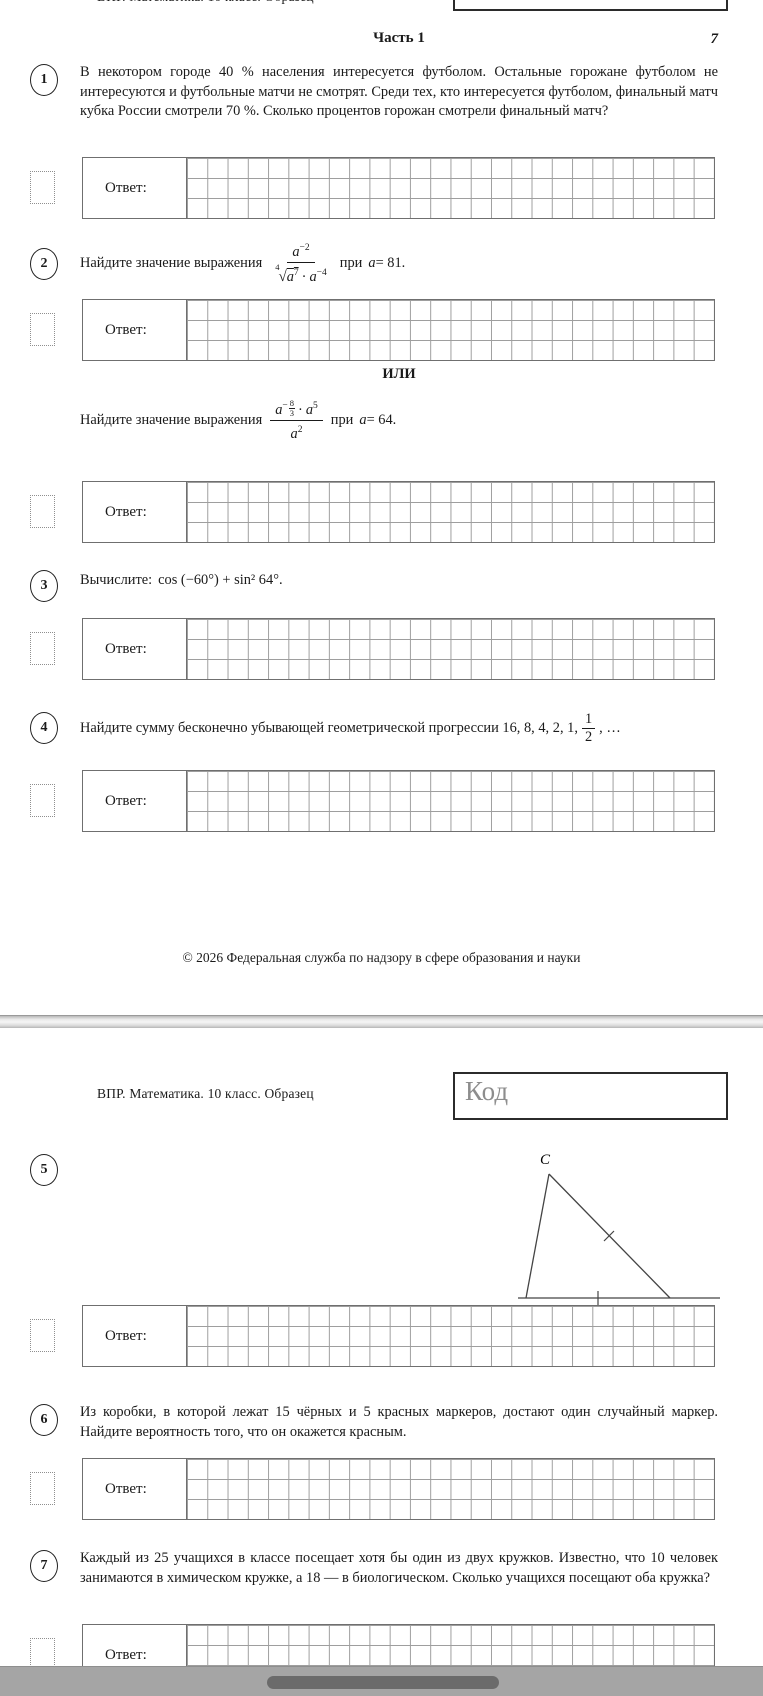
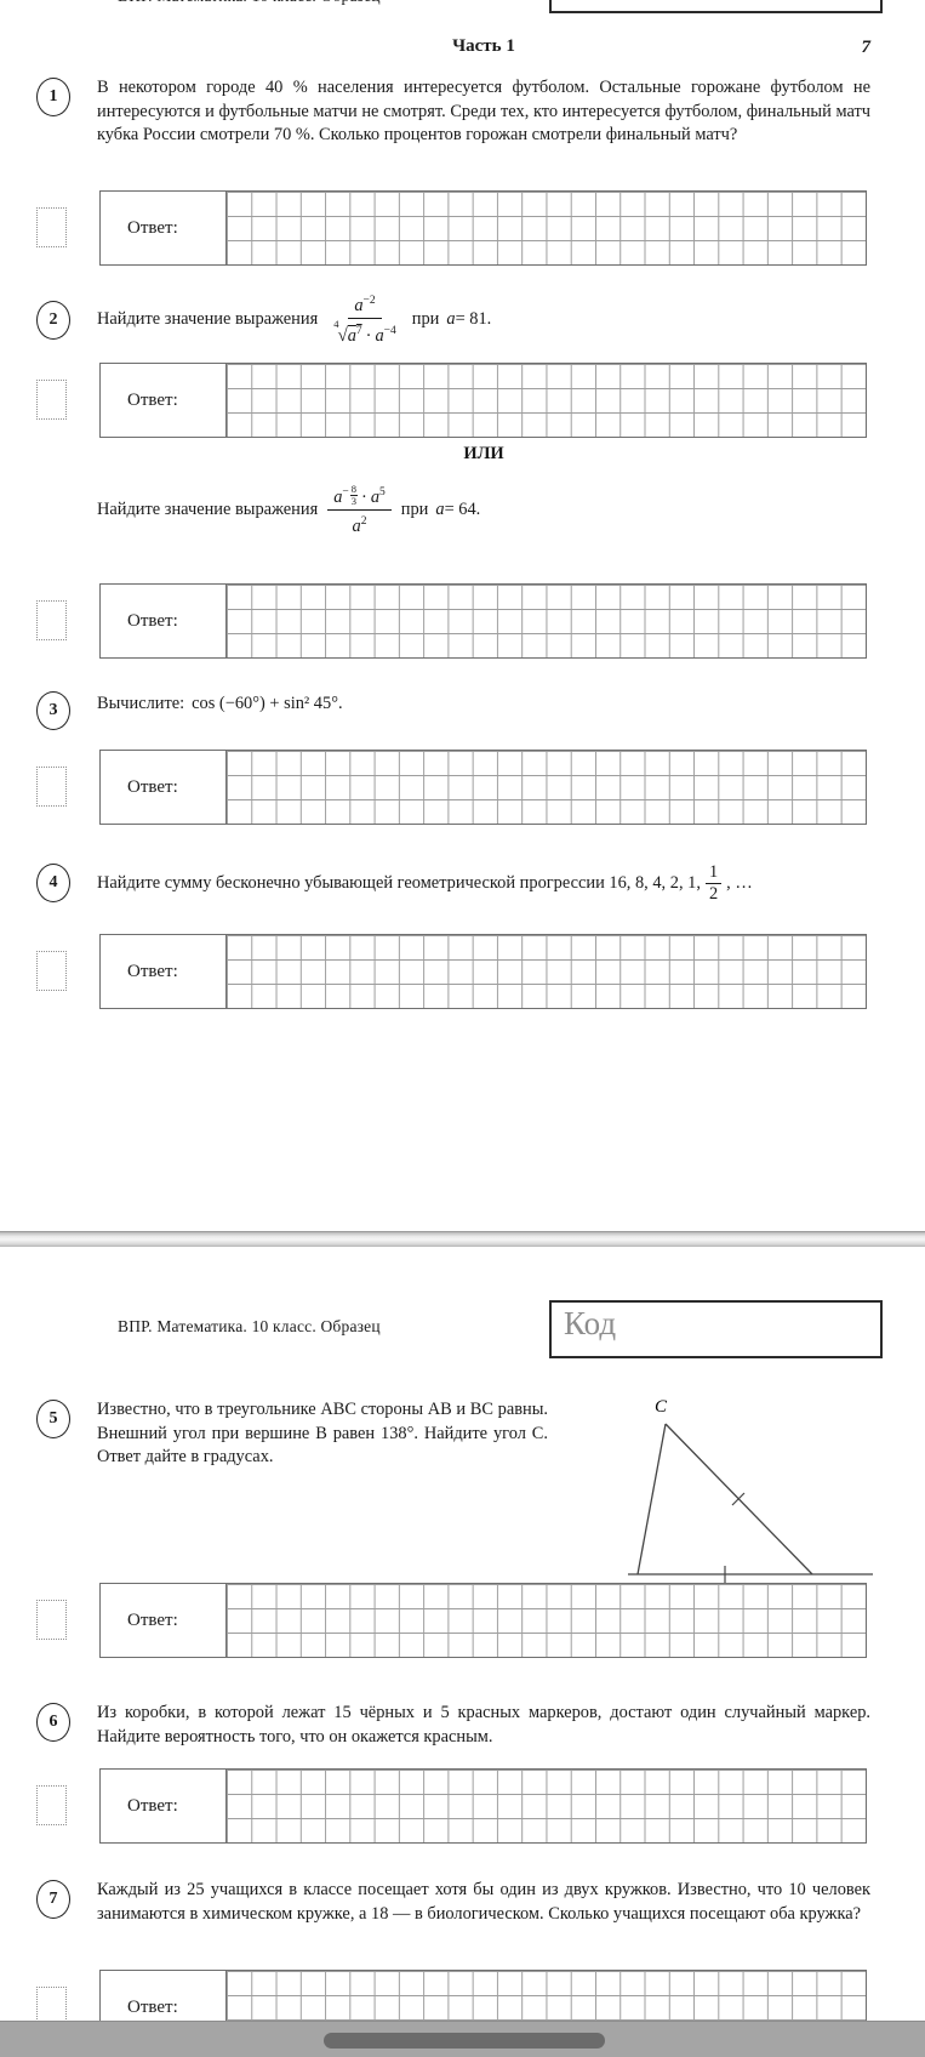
  Часть 1
  7
  1
  В некотором городе 40 % населения интересуется футболом. Остальные горожане футболом не интересуются и футбольные матчи не смотрят. Среди тех, кто интересуется футболом, финальный матч кубка России смотрели 70 %. Сколько процентов горожан смотрели финальный матч?
  Ответ:
  2
  Найдите значение выражения
  a−2
  4√a7 · a−4
  при
  a
  = 81.
  Ответ:
  ИЛИ
  Найдите значение выражения
  a−
  8
  3
  · a5
  a2
  при
  a
  = 64.
  Ответ:
  3
  Вычислите:
- cos (−60°) + sin² 64°.
+ cos (−60°) + sin² 45°.
  Ответ:
  4
  Найдите сумму бесконечно убывающей геометрической прогрессии 16, 8, 4, 2, 1,
  1
  2
  , …
  Ответ:
- © 2026 Федеральная служба по надзору в сфере образования и науки
  ВПР. Математика. 10 класс. Образец
  Код
  5
+ Известно, что в треугольнике ABC стороны AB и BC равны. Внешний угол при вершине B равен 138°. Найдите угол C. Ответ дайте в градусах.
  C
  Ответ:
  6
  Из коробки, в которой лежат 15 чёрных и 5 красных маркеров, достают один случайный маркер. Найдите вероятность того, что он окажется красным.
  Ответ:
  7
  Каждый из 25 учащихся в классе посещает хотя бы один из двух кружков. Известно, что 10 человек занимаются в химическом кружке, а 18 — в биологическом. Сколько учащихся посещают оба кружка?
  Ответ:
